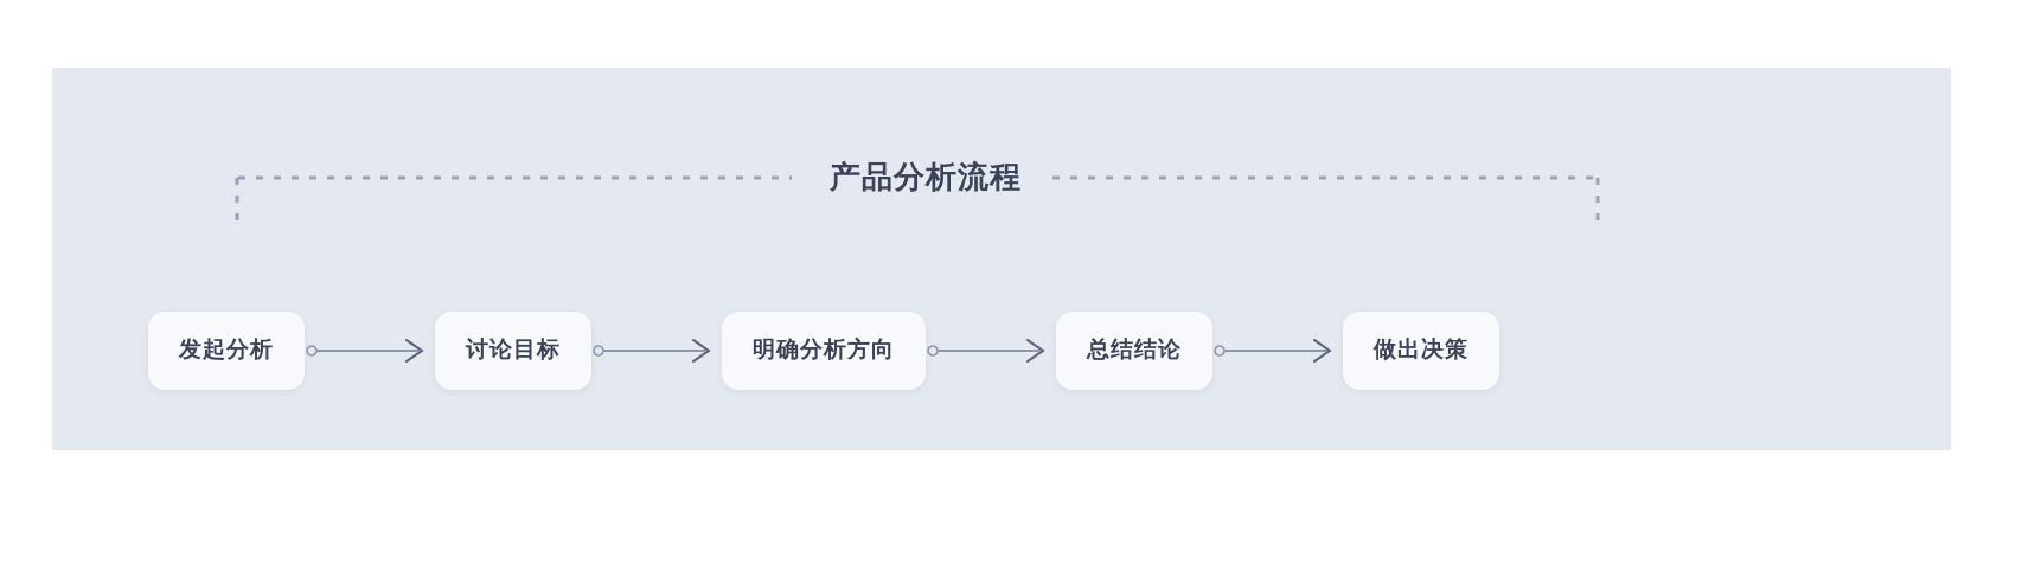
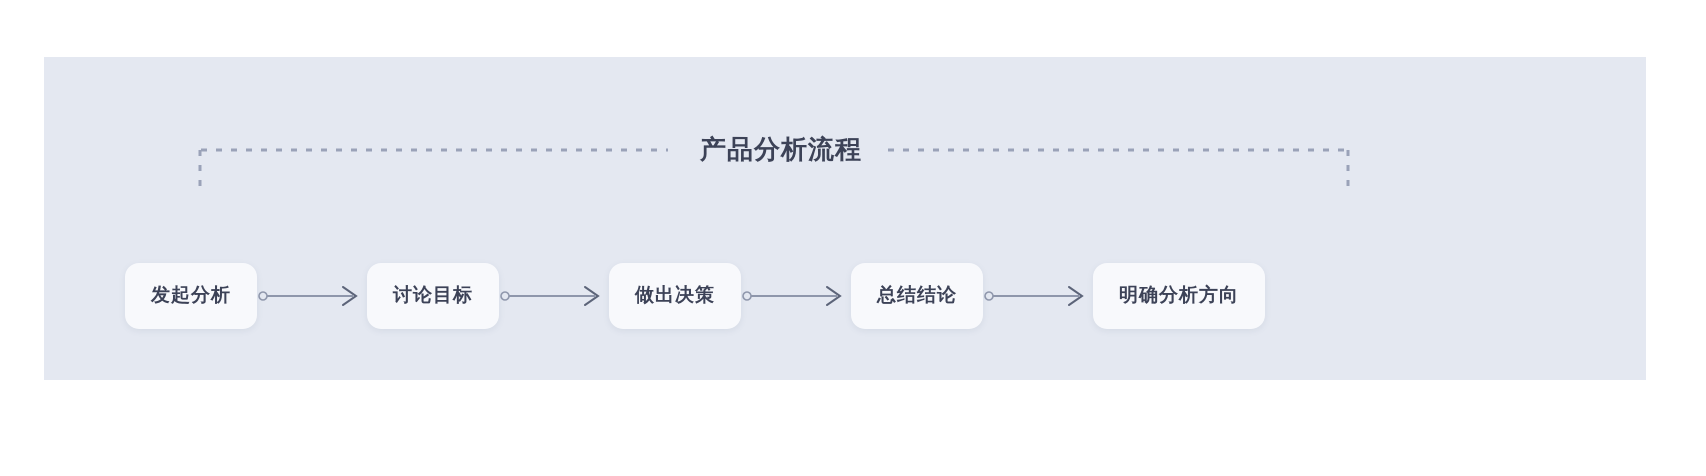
  产品分析流程
  发起分析
  讨论目标
- 明确分析方向
+ 做出决策
  总结结论
- 做出决策
+ 明确分析方向
